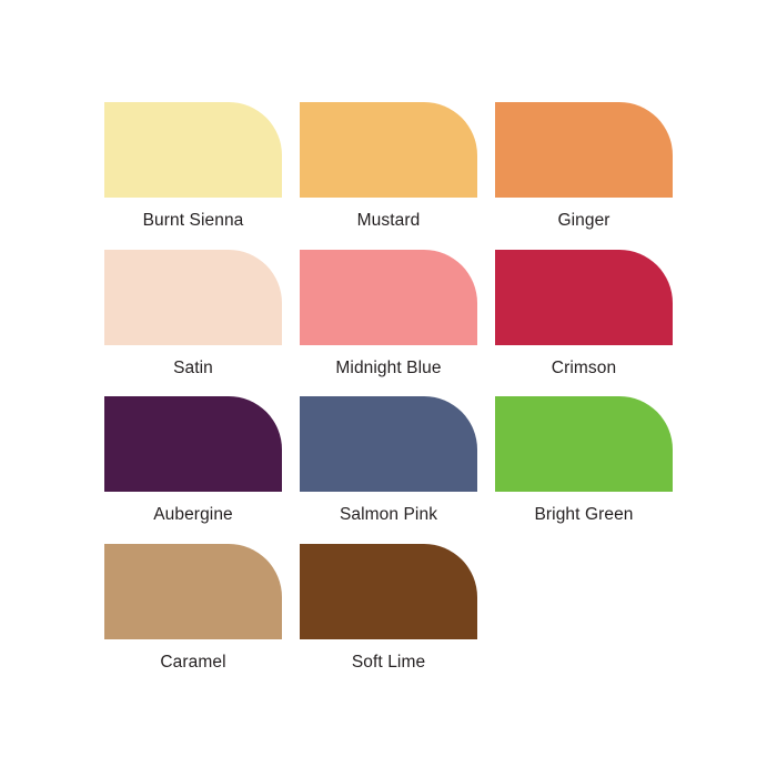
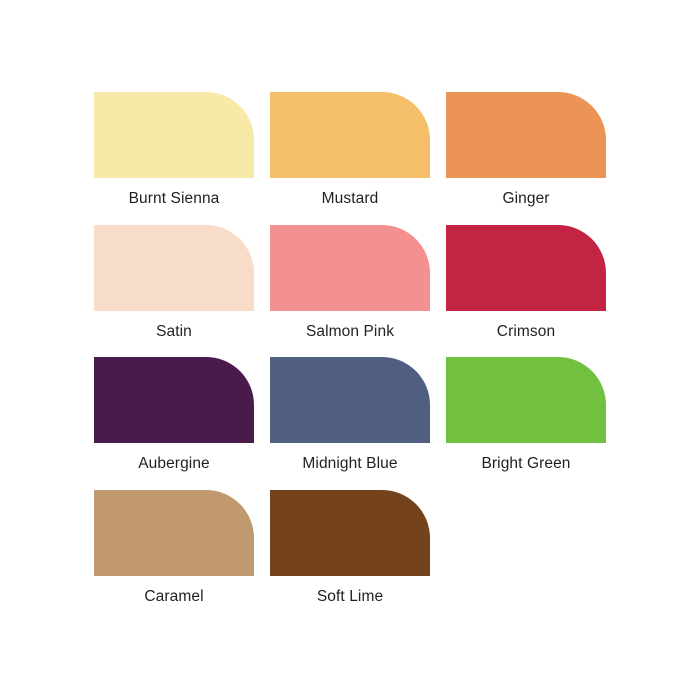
  Burnt Sienna
  Mustard
  Ginger
  Satin
- Midnight Blue
+ Salmon Pink
  Crimson
  Aubergine
- Salmon Pink
+ Midnight Blue
  Bright Green
  Caramel
  Soft Lime
